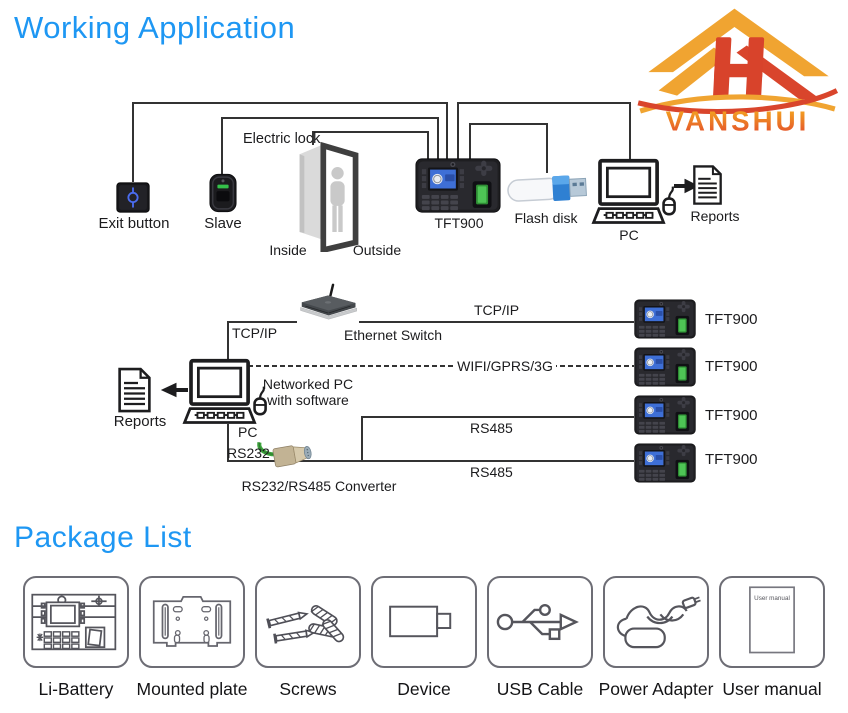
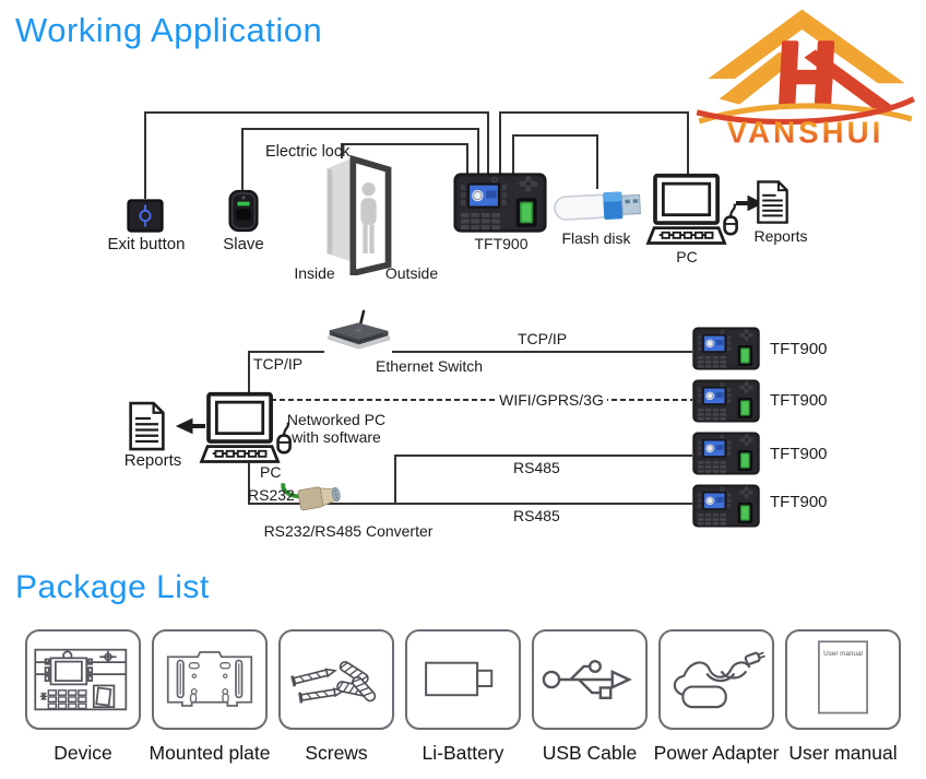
  Working Application
  VANSHUI
  Electric lock
  Exit button
  Slave
  Inside
  Outside
  TFT900
  Flash disk
  PC
  Reports
  TCP/IP
  Ethernet Switch
  TCP/IP
  WIFI/GPRS/3G
  Networked PC
  with software
  Reports
  PC
  RS232
  RS232/RS485 Converter
  RS485
  RS485
  TFT900
  TFT900
  TFT900
  TFT900
  Package List
- Li-Battery
+ Device
  Mounted plate
  Screws
- Device
+ Li-Battery
  USB Cable
  Power Adapter
  User manual
